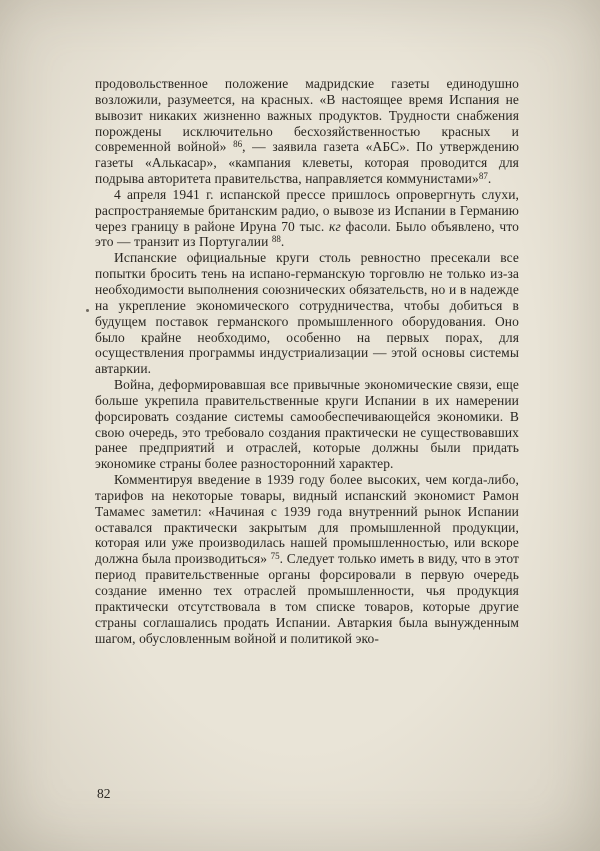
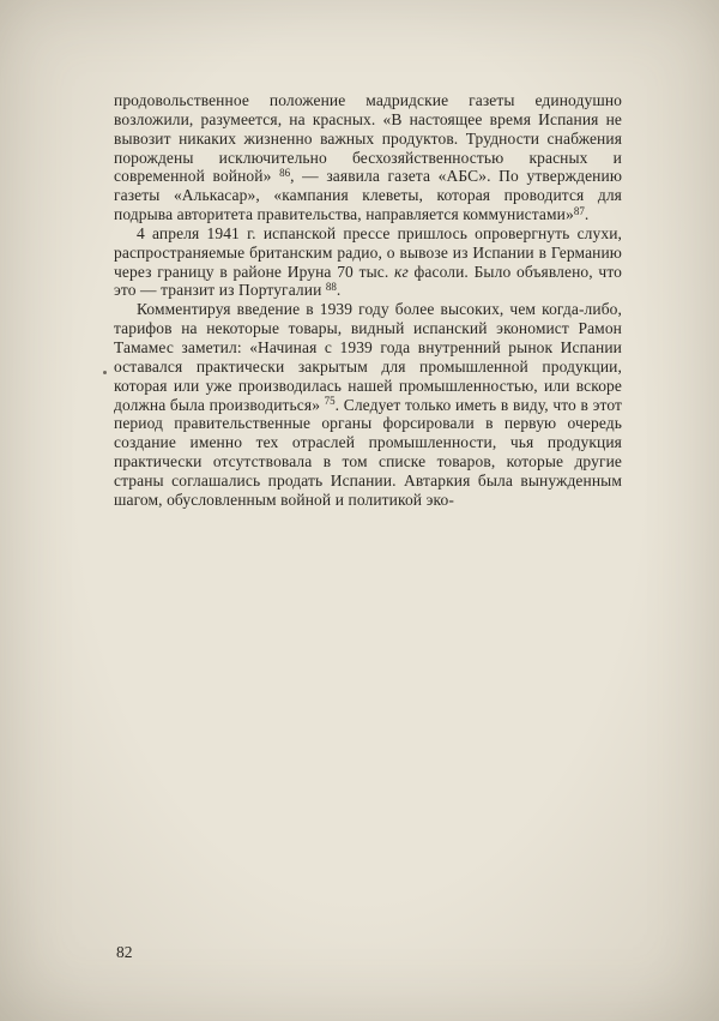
  продовольственное положение мадридские газеты единодушно возложили, разумеется, на красных. «В настоящее время Испания не вывозит никаких жизненно важных продуктов. Трудности снабжения порождены исключительно бесхозяйственностью красных и современной войной» 86, — заявила газета «АБС». По утверждению газеты «Алькасар», «кампания клеветы, которая проводится для подрыва авторитета правительства, направляется коммунистами»87.
  4 апреля 1941 г. испанской прессе пришлось опровергнуть слухи, распространяемые британским радио, о вывозе из Испании в Германию через границу в районе Ируна 70 тыс. кг фасоли. Было объявлено, что это — транзит из Португалии 88.
- Испанские официальные круги столь ревностно пресекали все попытки бросить тень на испано-германскую торговлю не только из-за необходимости выполнения союзнических обязательств, но и в надежде на укрепление экономического сотрудничества, чтобы добиться в будущем поставок германского промышленного оборудования. Оно было крайне необходимо, особенно на первых порах, для осуществления программы индустриализации — этой основы системы автаркии.
- Война, деформировавшая все привычные экономические связи, еще больше укрепила правительственные круги Испании в их намерении форсировать создание системы самообеспечивающейся экономики. В свою очередь, это требовало создания практически не существовавших ранее предприятий и отраслей, которые должны были придать экономике страны более разносторонний характер.
  Комментируя введение в 1939 году более высоких, чем когда-либо, тарифов на некоторые товары, видный испанский экономист Рамон Тамамес заметил: «Начиная с 1939 года внутренний рынок Испании оставался практически закрытым для промышленной продукции, которая или уже производилась нашей промышленностью, или вскоре должна была производиться» 75. Следует только иметь в виду, что в этот период правительственные органы форсировали в первую очередь создание именно тех отраслей промышленности, чья продукция практически отсутствовала в том списке товаров, которые другие страны соглашались продать Испании. Автаркия была вынужденным шагом, обусловленным войной и политикой эко-
  82
